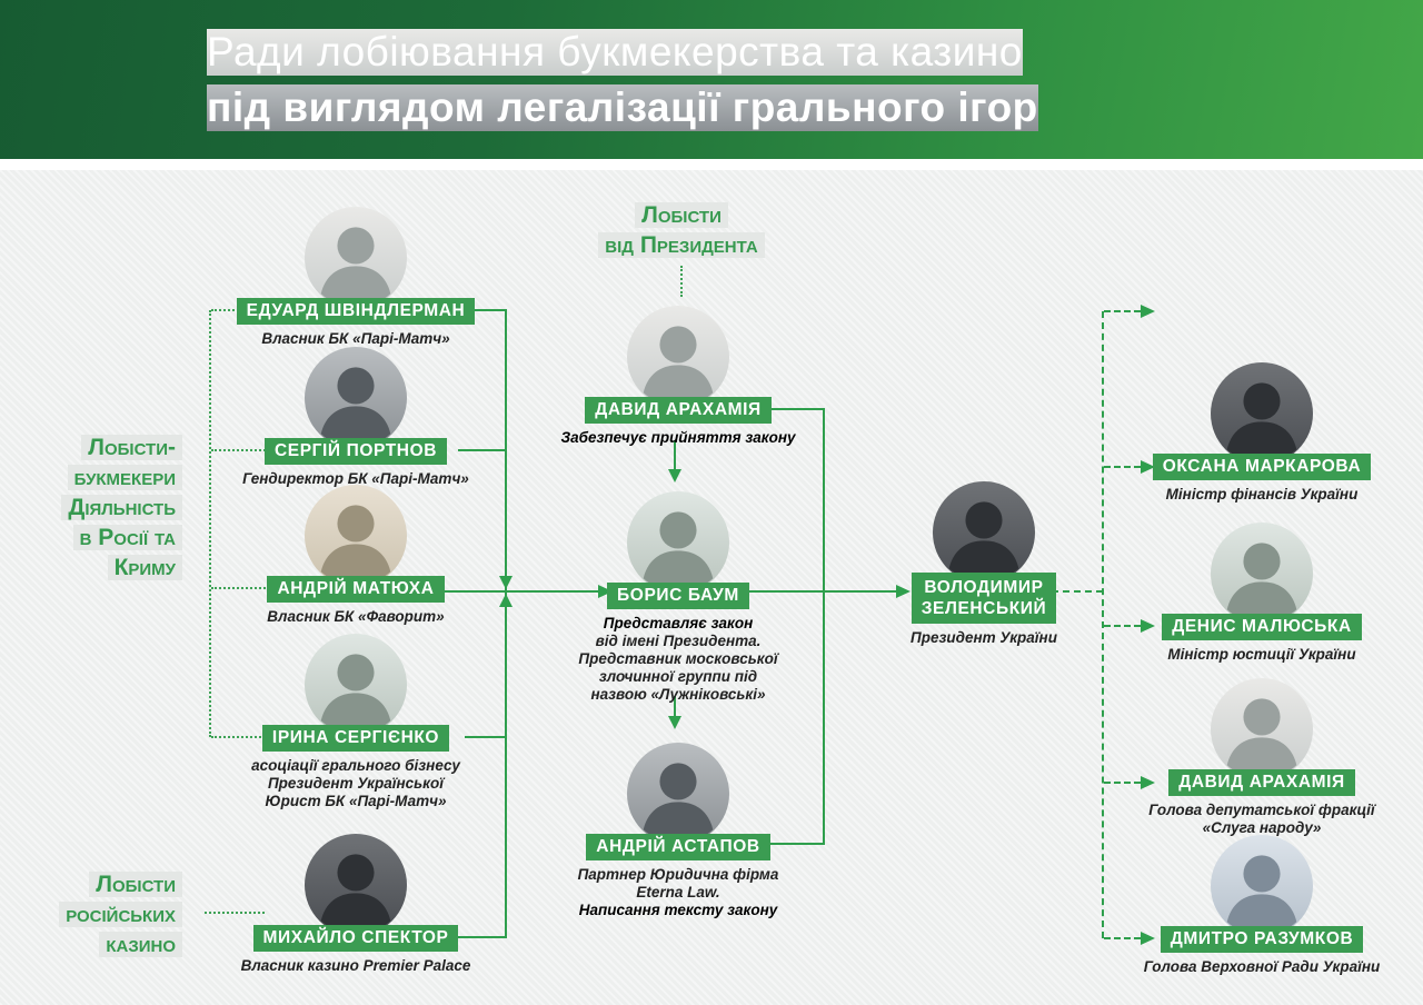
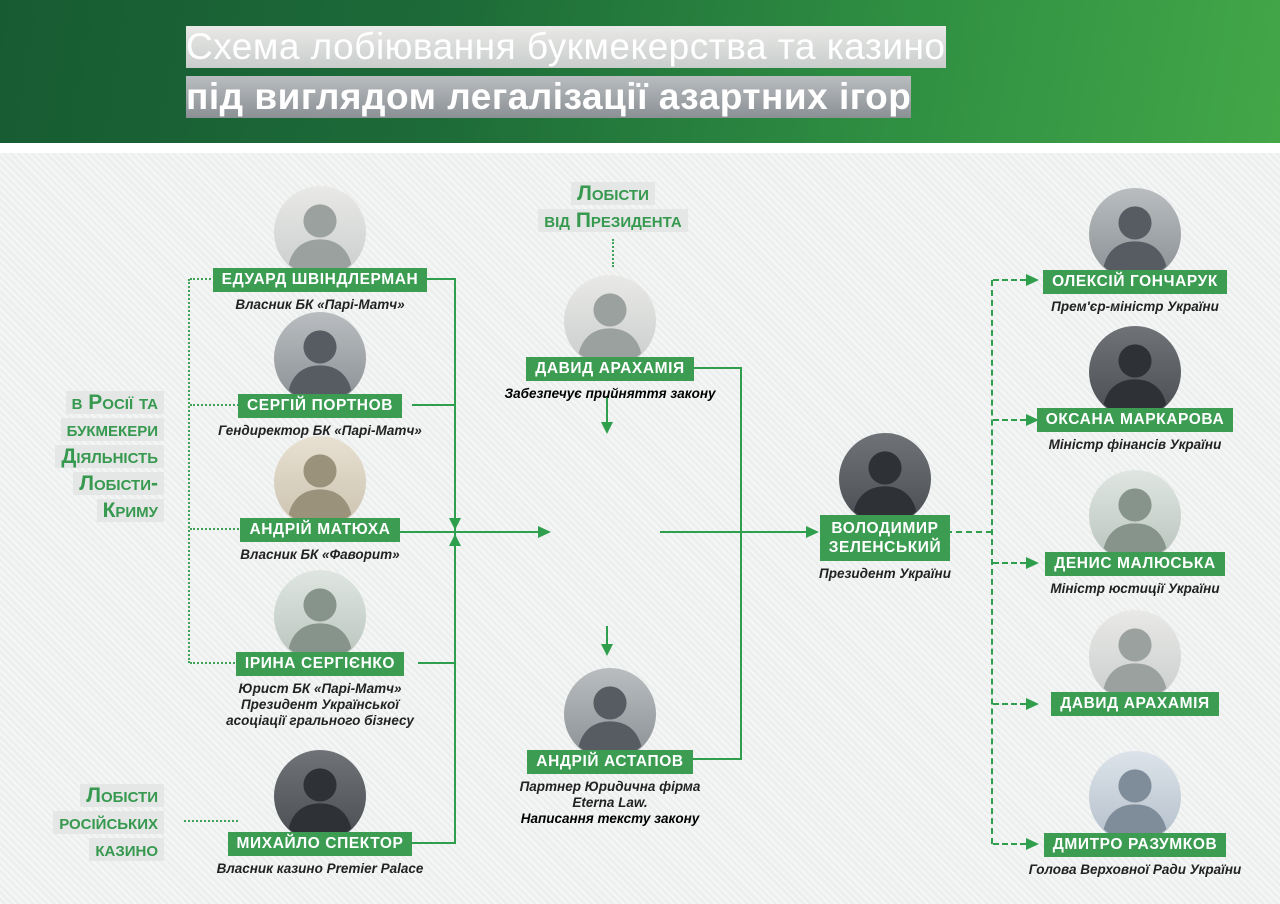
- Ради лобіювання букмекерства та казино
+ Схема лобіювання букмекерства та казино
- під виглядом легалізації грального ігор
+ під виглядом легалізації азартних ігор
- Лобісти-
+ в Росії та
  букмекери
  Діяльність
- в Росії та
+ Лобісти-
  Криму
  Лобісти
  російських
  казино
  Лобісти
  від Президента
  ЕДУАРД ШВІНДЛЕРМАН
  Власник БК «Парі-Матч»
  СЕРГІЙ ПОРТНОВ
  Гендиректор БК «Парі-Матч»
  АНДРІЙ МАТЮХА
  Власник БК «Фаворит»
  ІРИНА СЕРГІЄНКО
- асоціації грального бізнесу
+ Юрист БК «Парі-Матч»
  Президент Української
- Юрист БК «Парі-Матч»
+ асоціації грального бізнесу
  МИХАЙЛО СПЕКТОР
  Власник казино Premier Palace
  ДАВИД АРАХАМІЯ
  Забезпечує прийняття закону
- БОРИС БАУМ
- Представляє закон
- від імені Президента.
- Представник московської
- злочинної группи під
- назвою «Лужніковські»
  АНДРІЙ АСТАПОВ
  Партнер Юридична фірма
  Eterna Law.
  Написання тексту закону
  ВОЛОДИМИР
  ЗЕЛЕНСЬКИЙ
  Президент України
+ ОЛЕКСІЙ ГОНЧАРУК
+ Прем'єр-міністр України
  ОКСАНА МАРКАРОВА
  Міністр фінансів України
  ДЕНИС МАЛЮСЬКА
  Міністр юстиції України
  ДАВИД АРАХАМІЯ
- Голова депутатської фракції
- «Слуга народу»
  ДМИТРО РАЗУМКОВ
  Голова Верховної Ради України
